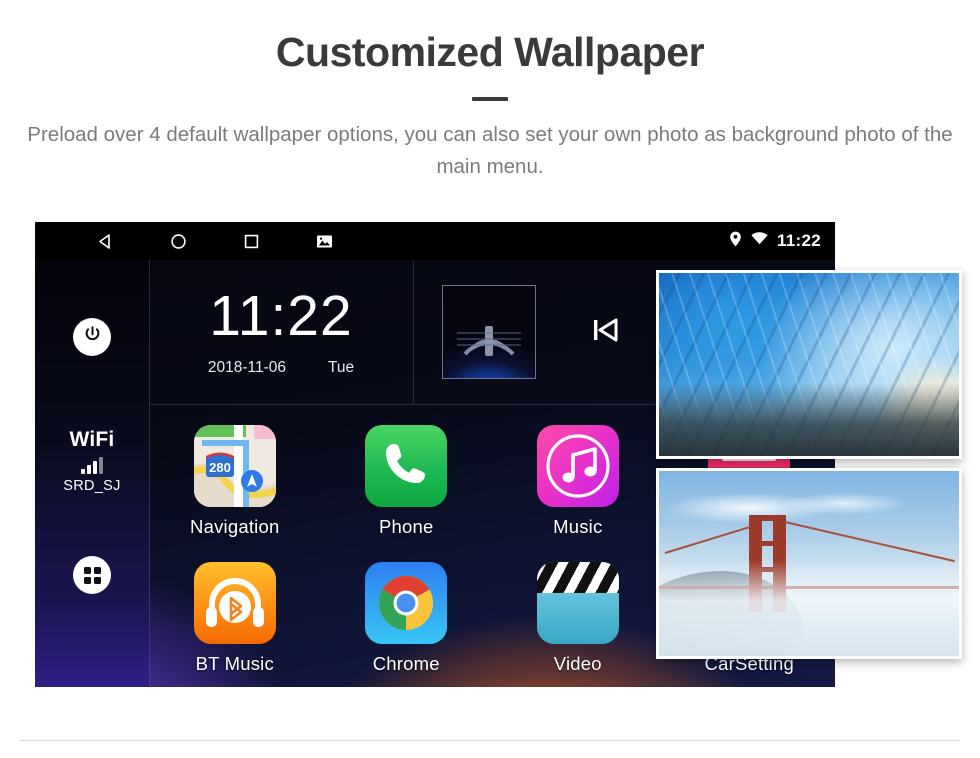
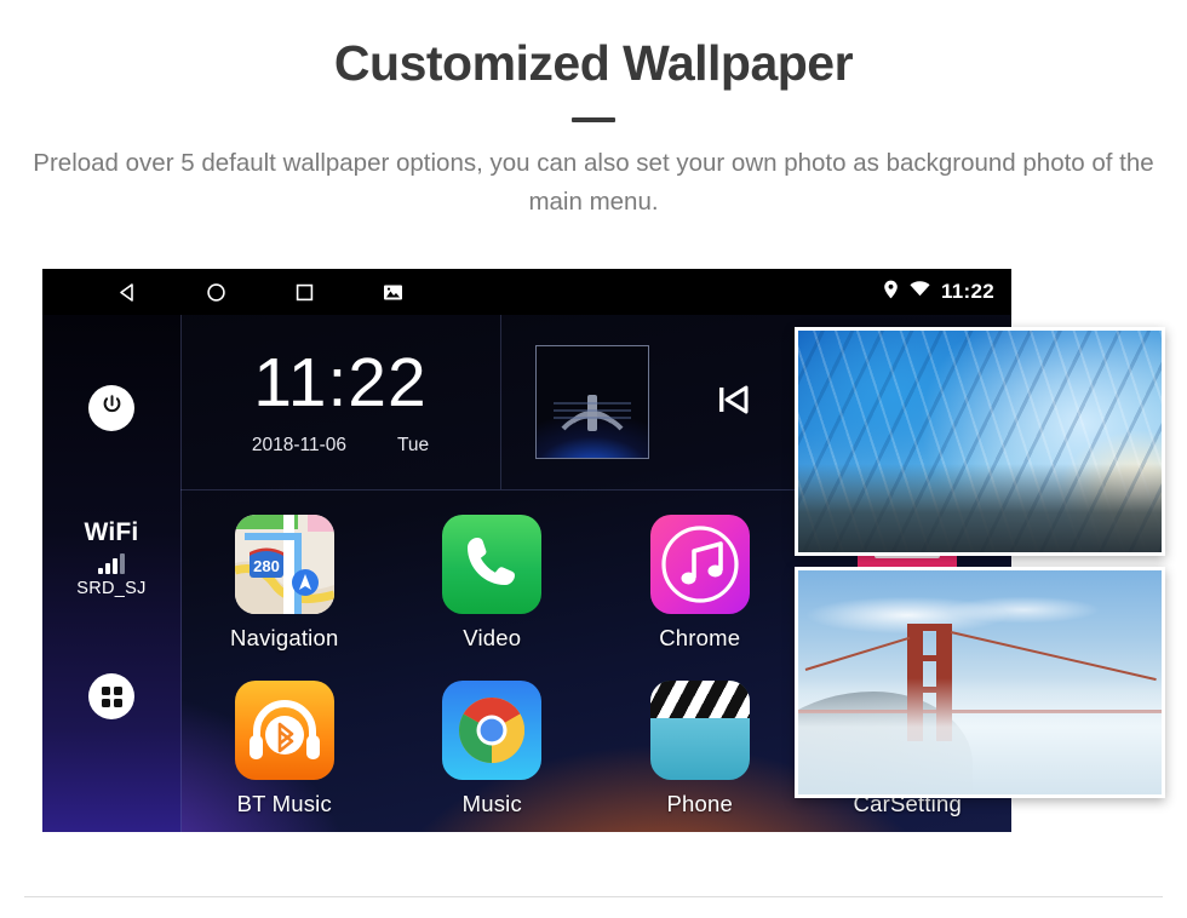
  Customized Wallpaper
- Preload over 4 default wallpaper options, you can also set your own photo as background photo of the main menu.
+ Preload over 5 default wallpaper options, you can also set your own photo as background photo of the main menu.
  11:22
  WiFi
  SRD_SJ
  11:22
  2018-11-06
  Tue
  280
  Navigation
- Phone
+ Video
- Music
+ Chrome
  BT Music
- Chrome
+ Music
- Video
+ Phone
  CarSetting
